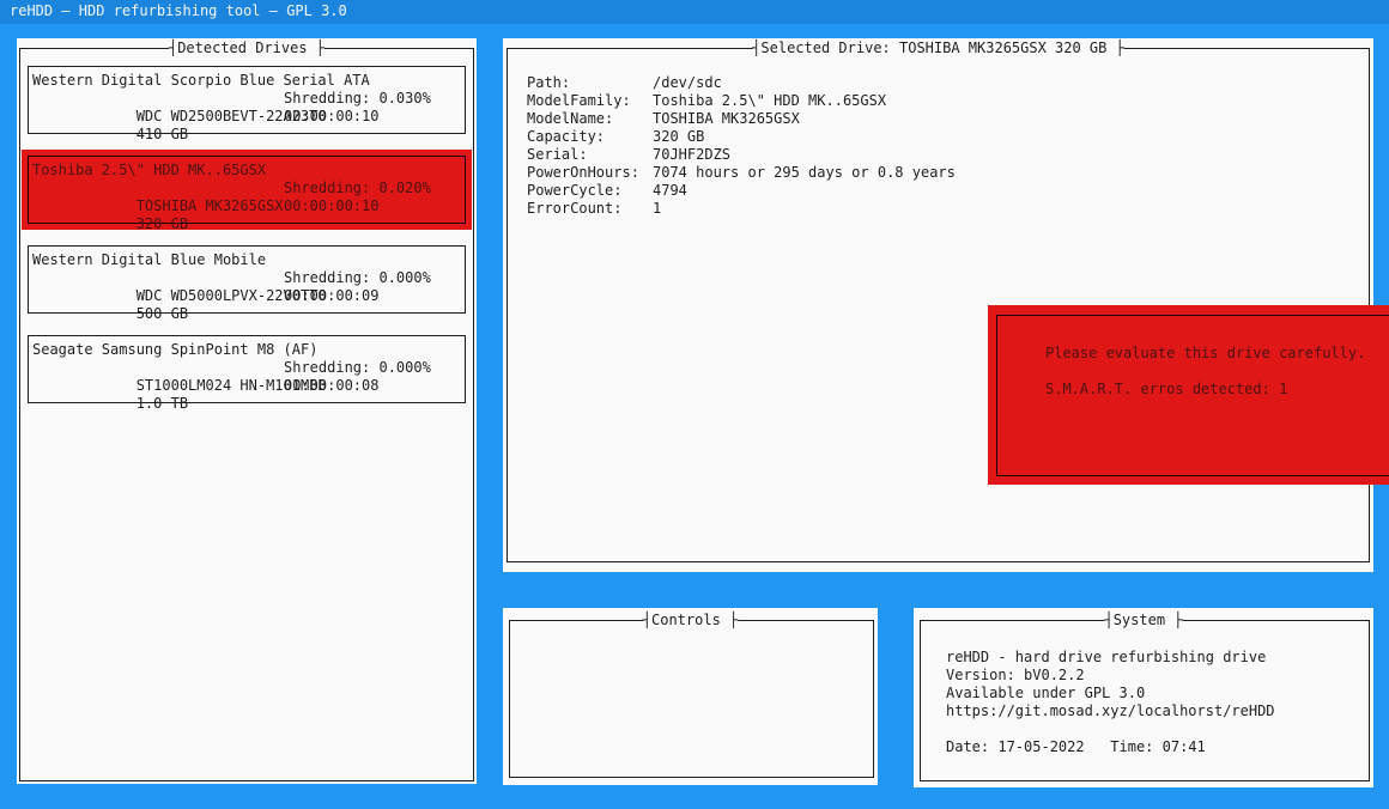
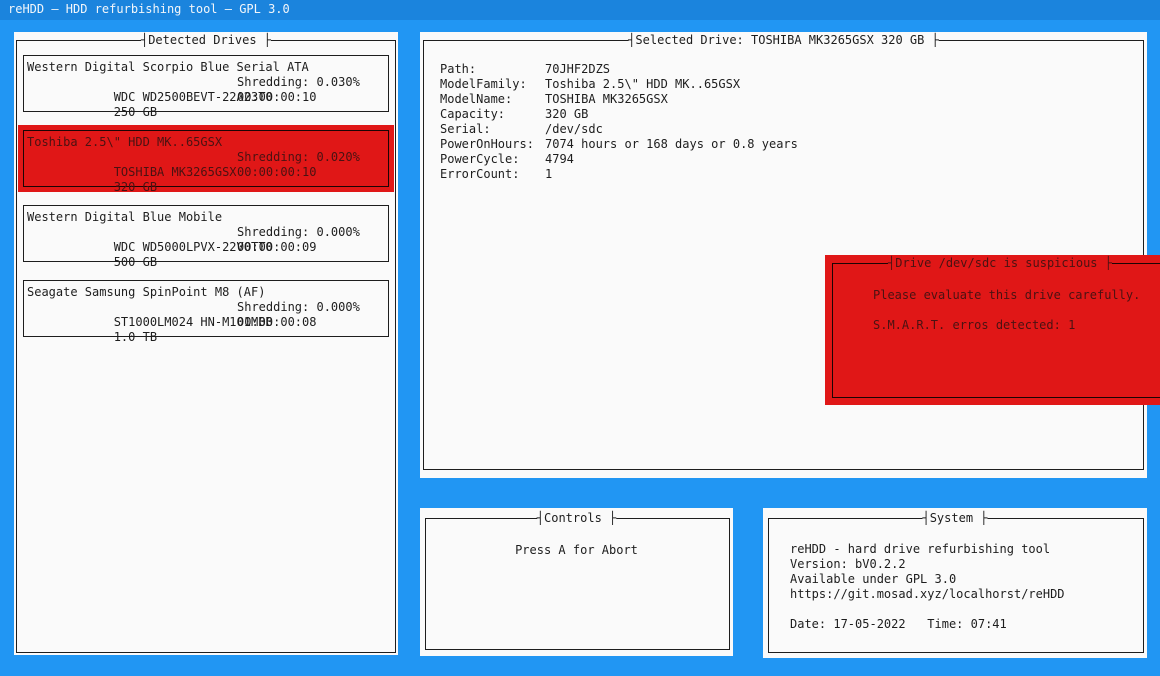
  reHDD – HDD refurbishing tool – GPL 3.0
  Detected Drives
  Western Digital Scorpio Blue Serial ATA
  WDC WD2500BEVT-22A23T0
  Shredding: 0.030%
- 410 GB
+ 250 GB
  00:00:00:10
  Toshiba 2.5\" HDD MK..65GSX
  TOSHIBA MK3265GSX
  Shredding: 0.020%
  320 GB
  00:00:00:10
  Western Digital Blue Mobile
  WDC WD5000LPVX-22V0TT0
  Shredding: 0.000%
  500 GB
  00:00:00:09
  Seagate Samsung SpinPoint M8 (AF)
  ST1000LM024 HN-M101MBB
  Shredding: 0.000%
  1.0 TB
  00:00:00:08
  Selected Drive: TOSHIBA MK3265GSX 320 GB
  Path:
- /dev/sdc
+ 70JHF2DZS
  ModelFamily:
  Toshiba 2.5\" HDD MK..65GSX
  ModelName:
  TOSHIBA MK3265GSX
  Capacity:
  320 GB
  Serial:
- 70JHF2DZS
+ /dev/sdc
  PowerOnHours:
- 7074 hours or 295 days or 0.8 years
+ 7074 hours or 168 days or 0.8 years
  PowerCycle:
  4794
  ErrorCount:
  1
+ Drive /dev/sdc is suspicious
  Please evaluate this drive carefully.
  S.M.A.R.T. erros detected: 1
  Controls
+ Press A for Abort
  System
- reHDD - hard drive refurbishing drive
+ reHDD - hard drive refurbishing tool
  Version: bV0.2.2
  Available under GPL 3.0
  https://git.mosad.xyz/localhorst/reHDD
  Date: 17-05-2022 Time: 07:41
